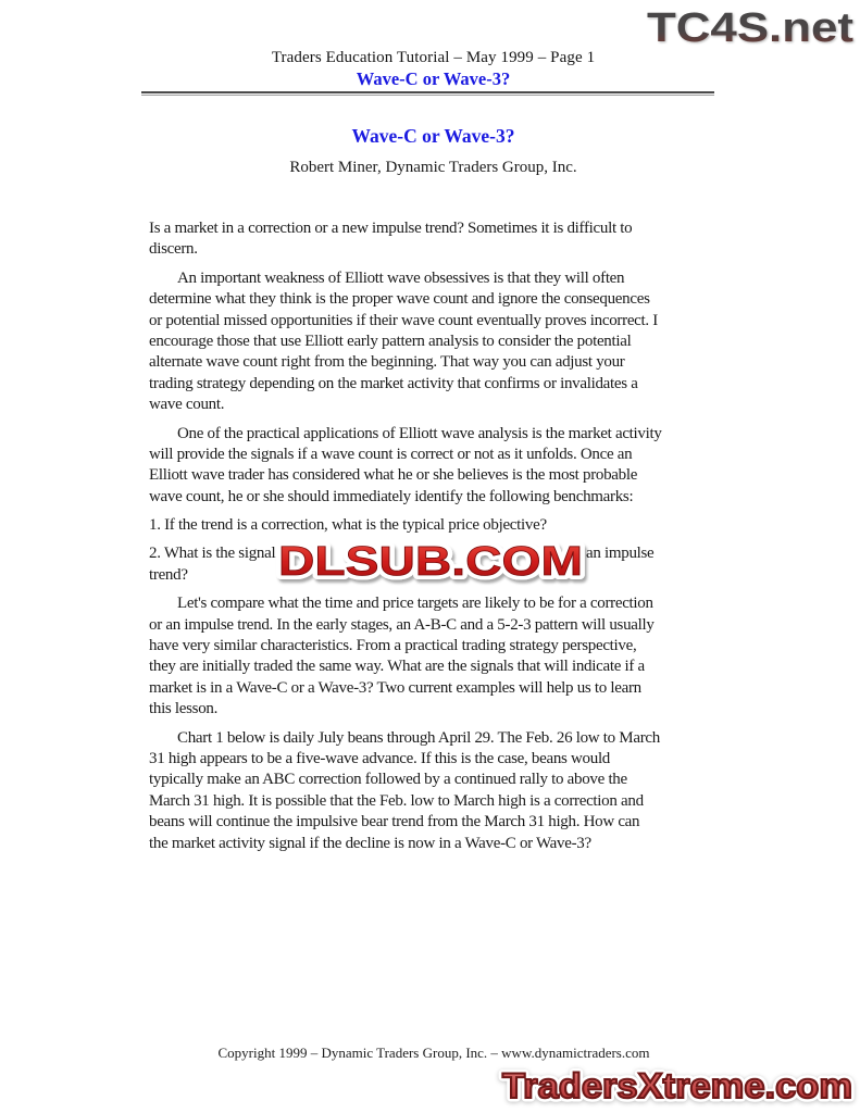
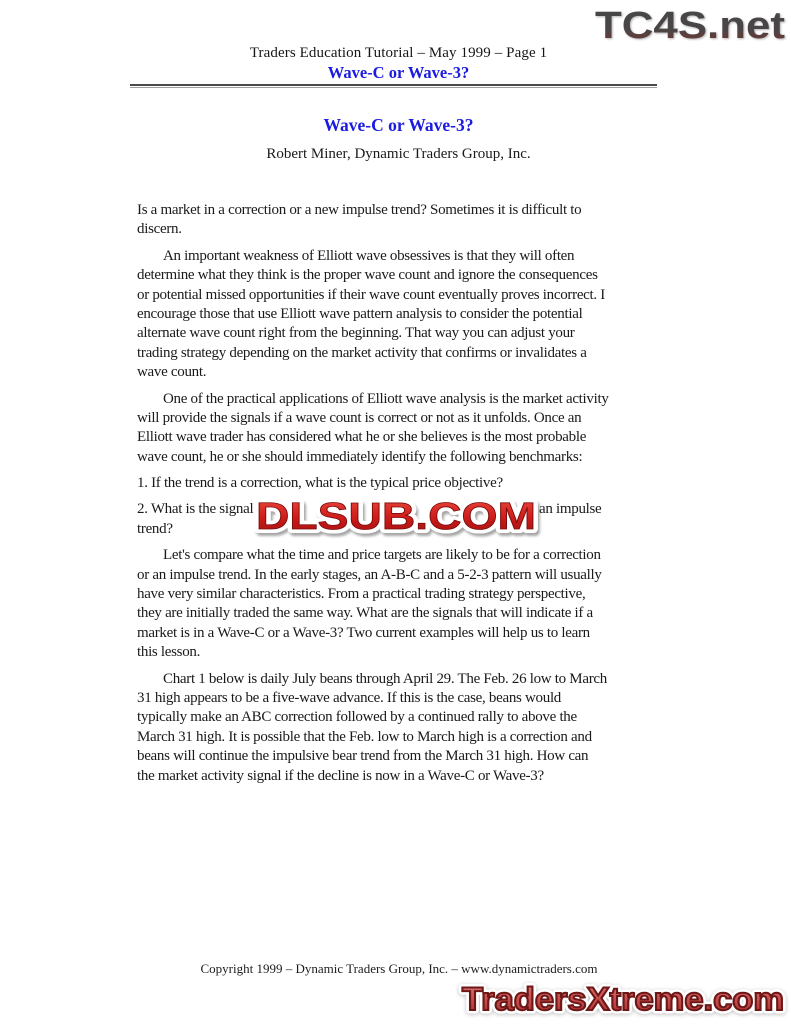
  TC4S.net
  Traders Education Tutorial – May 1999 – Page 1
  Wave-C or Wave-3?
  Wave-C or Wave-3?
  Robert Miner, Dynamic Traders Group, Inc.
  Is a market in a correction or a new impulse trend? Sometimes it is difficult to
  discern.
  An important weakness of Elliott wave obsessives is that they will often
  determine what they think is the proper wave count and ignore the consequences
  or potential missed opportunities if their wave count eventually proves incorrect. I
- encourage those that use Elliott early pattern analysis to consider the potential
+ encourage those that use Elliott wave pattern analysis to consider the potential
  alternate wave count right from the beginning. That way you can adjust your
  trading strategy depending on the market activity that confirms or invalidates a
  wave count.
  One of the practical applications of Elliott wave analysis is the market activity
  will provide the signals if a wave count is correct or not as it unfolds. Once an
  Elliott wave trader has considered what he or she believes is the most probable
  wave count, he or she should immediately identify the following benchmarks:
  1. If the trend is a correction, what is the typical price objective?
  2. What is the signal
  an impulse
  trend?
  Let's compare what the time and price targets are likely to be for a correction
  or an impulse trend. In the early stages, an A-B-C and a 5-2-3 pattern will usually
  have very similar characteristics. From a practical trading strategy perspective,
  they are initially traded the same way. What are the signals that will indicate if a
  market is in a Wave-C or a Wave-3? Two current examples will help us to learn
  this lesson.
  Chart 1 below is daily July beans through April 29. The Feb. 26 low to March
  31 high appears to be a five-wave advance. If this is the case, beans would
  typically make an ABC correction followed by a continued rally to above the
  March 31 high. It is possible that the Feb. low to March high is a correction and
  beans will continue the impulsive bear trend from the March 31 high. How can
  the market activity signal if the decline is now in a Wave-C or Wave-3?
  DLSUB.COM
  Copyright 1999 – Dynamic Traders Group, Inc. – www.dynamictraders.com
  TradersXtreme.com
